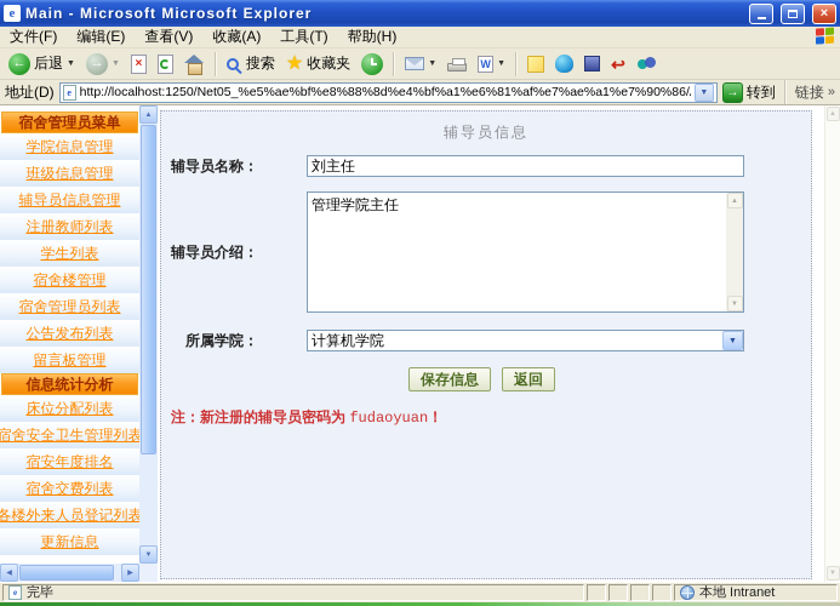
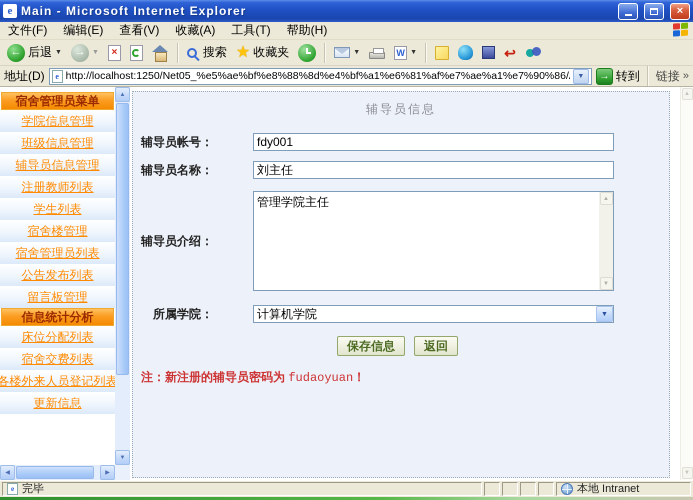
  e
- Main - Microsoft Microsoft Explorer
+ Main - Microsoft Internet Explorer
  ×
  文件(F)
  编辑(E)
  查看(V)
  收藏(A)
  工具(T)
  帮助(H)
  ←
  后退
  →
  ×
  搜索
  ★
  收藏夹
  W
  ↩
  地址(D)
  e
  http://localhost:1250/Net05_%e5%ae%bf%e8%88%8d%e4%bf%a1%e6%81%af%e7%ae%a1%e7%90%86/
  →
  转到
  链接
  »
  宿舍管理员菜单
  学院信息管理
  班级信息管理
  辅导员信息管理
  注册教师列表
  学生列表
  宿舍楼管理
  宿舍管理员列表
  公告发布列表
  留言板管理
  信息统计分析
  床位分配列表
- 宿舍安全卫生管理列表
- 宿安年度排名
  宿舍交费列表
  各楼外来人员登记列表
  更新信息
  辅导员信息
+ 辅导员帐号：
+ fdy001
  辅导员名称：
  刘主任
  辅导员介绍：
  管理学院主任
  所属学院：
  计算机学院
  保存信息
  返回
  注：新注册的辅导员密码为 fudaoyuan！
  e
  完毕
  本地 Intranet
